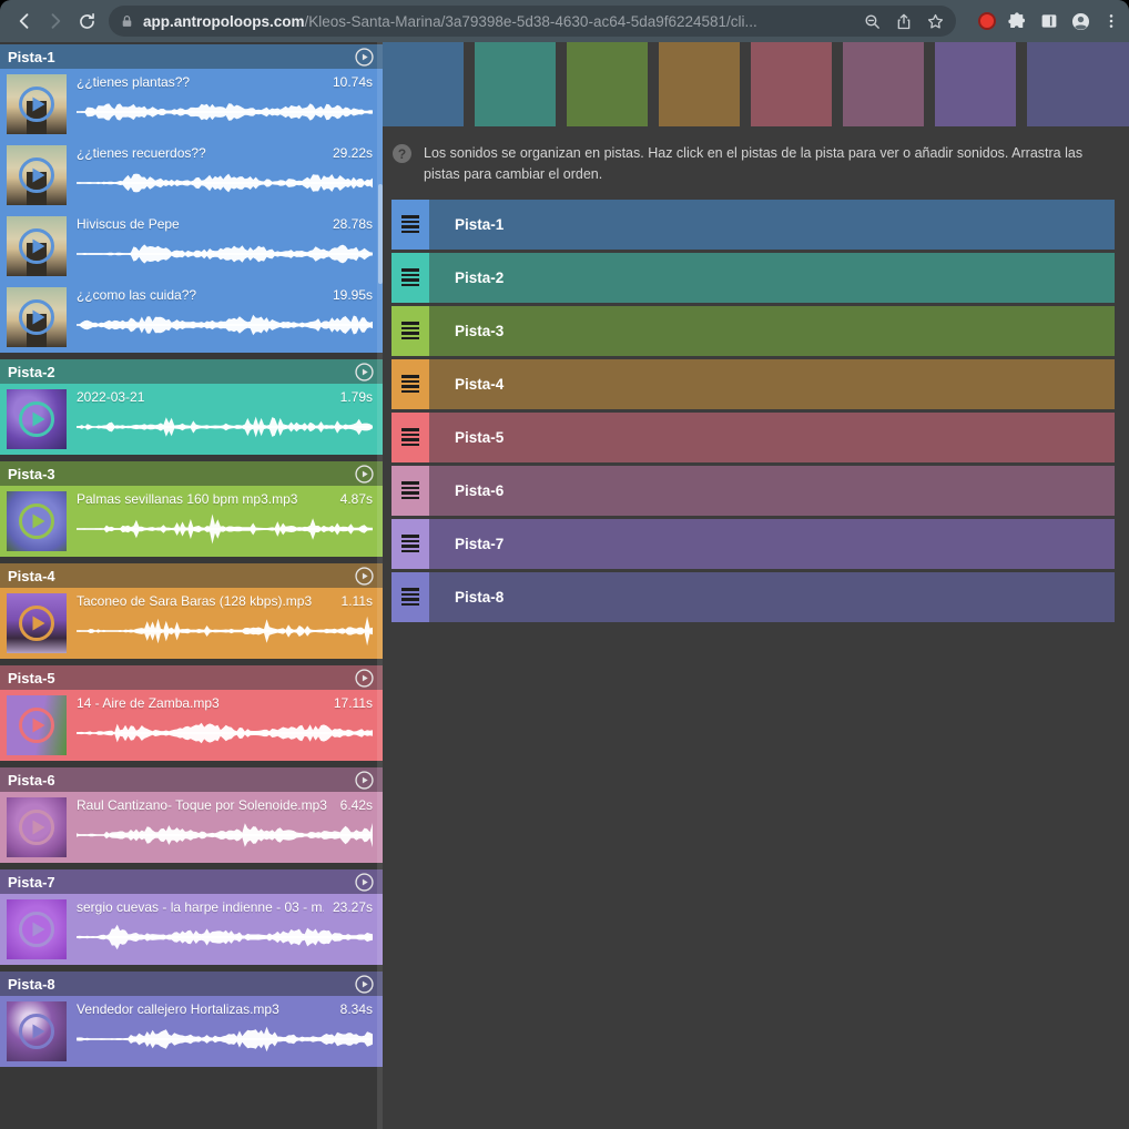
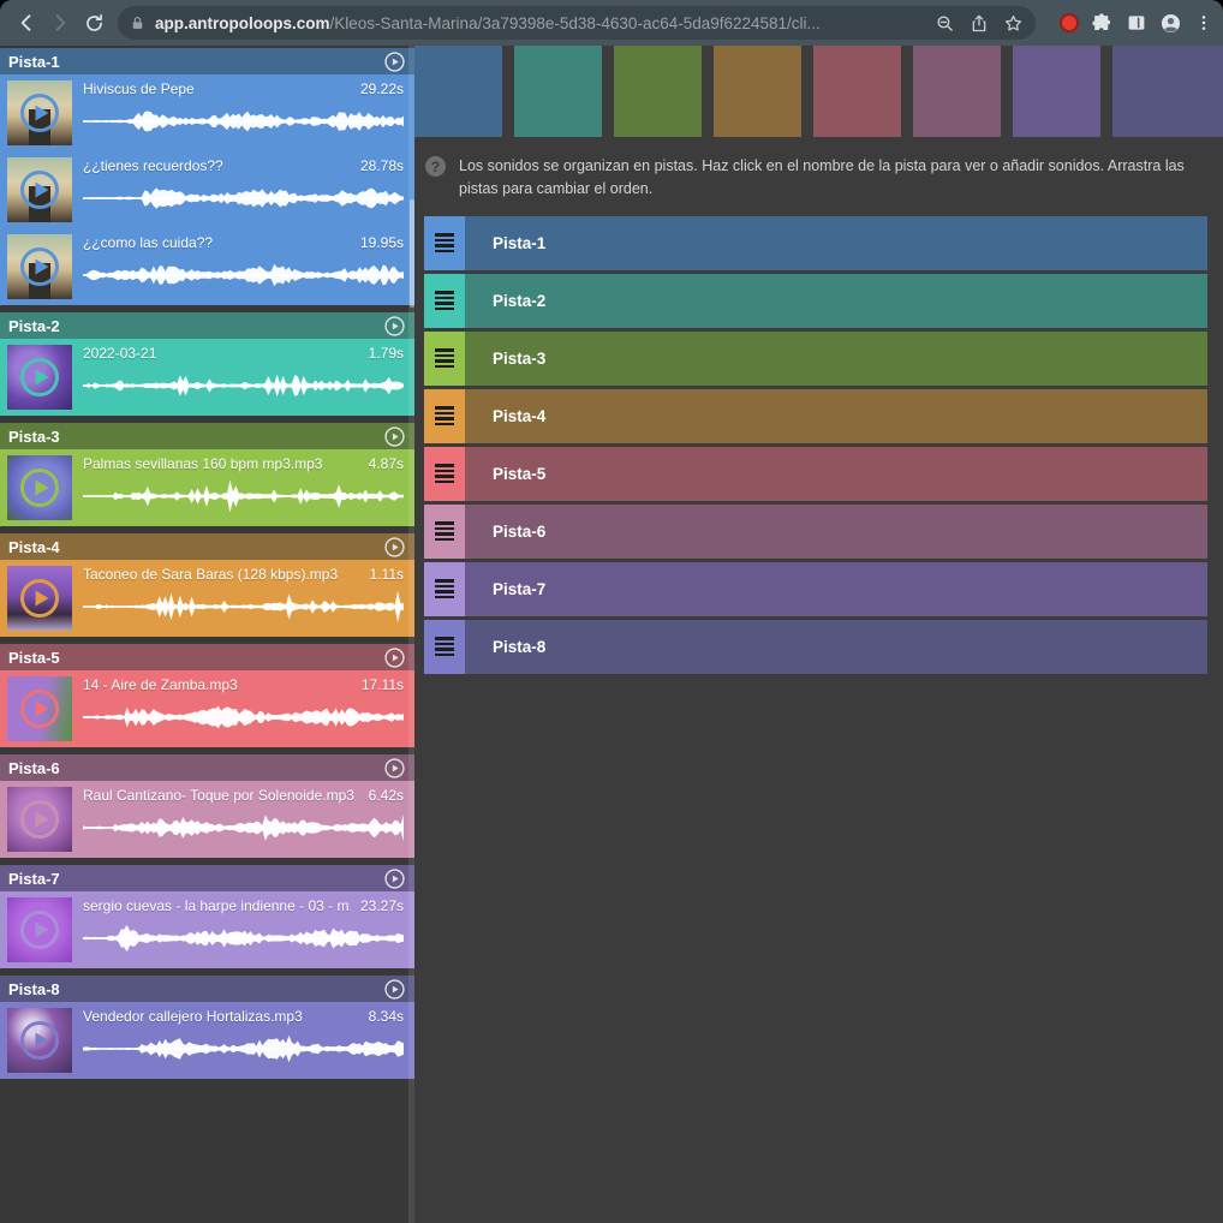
  app.antropoloops.com/Kleos-Santa-Marina/3a79398e-5d38-4630-ac64-5da9f6224581/cli...
  Pista-1
- ¿¿tienes plantas??
- 10.74s
- ¿¿tienes recuerdos??
+ Hiviscus de Pepe
  29.22s
- Hiviscus de Pepe
+ ¿¿tienes recuerdos??
  28.78s
  ¿¿como las cuida??
  19.95s
  Pista-2
  2022-03-21
  1.79s
  Pista-3
  Palmas sevillanas 160 bpm mp3.mp3
  4.87s
  Pista-4
  Taconeo de Sara Baras (128 kbps).mp3
  1.11s
  Pista-5
  14 - Aire de Zamba.mp3
  17.11s
  Pista-6
  Raul Cantizano- Toque por Solenoide.mp3
  6.42s
  Pista-7
  sergio cuevas - la harpe indienne - 03 - m
  23.27s
  Pista-8
  Vendedor callejero Hortalizas.mp3
  8.34s
  ?
- Los sonidos se organizan en pistas. Haz click en el pistas de la pista para ver o añadir sonidos. Arrastra las pistas para cambiar el orden.
+ Los sonidos se organizan en pistas. Haz click en el nombre de la pista para ver o añadir sonidos. Arrastra las pistas para cambiar el orden.
  Pista-1
  Pista-2
  Pista-3
  Pista-4
  Pista-5
  Pista-6
  Pista-7
  Pista-8
